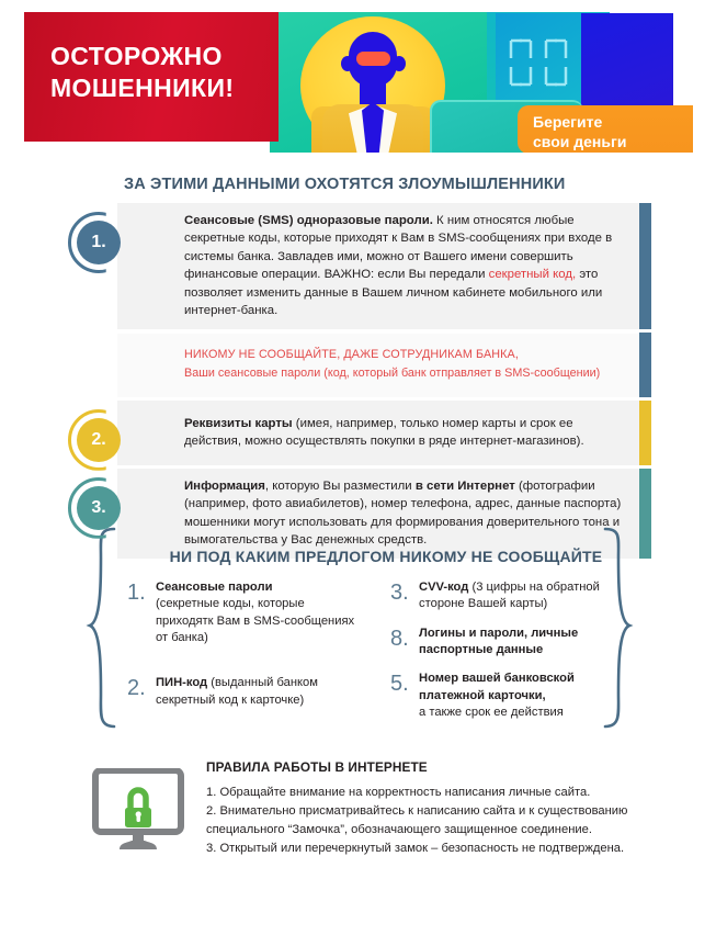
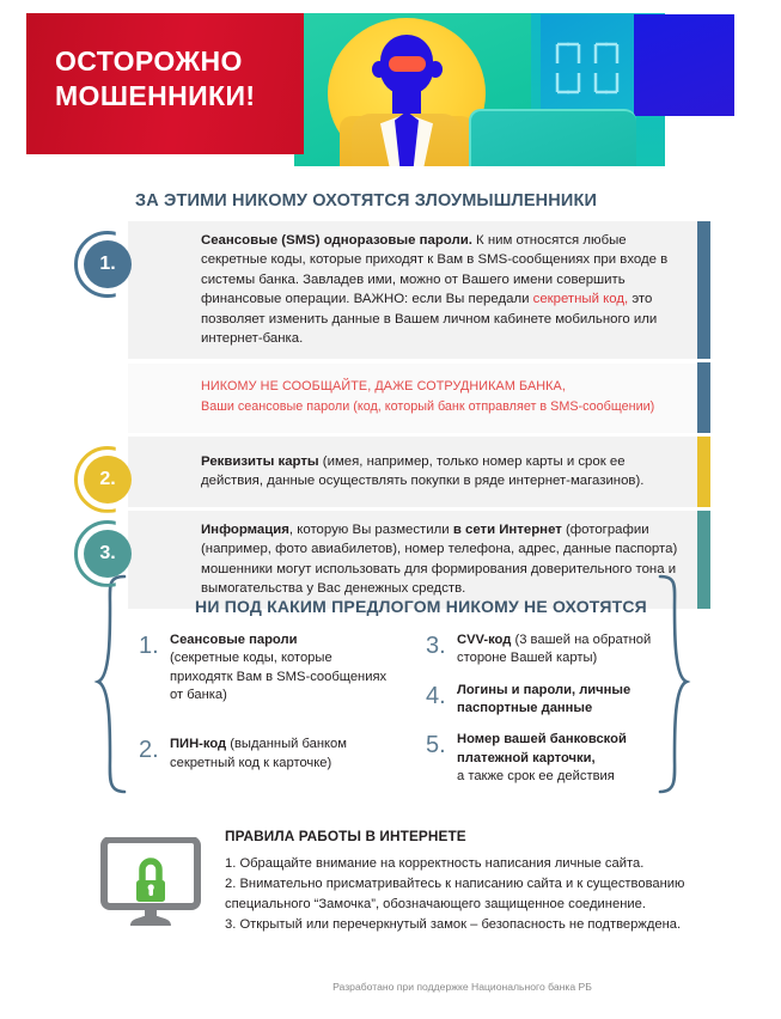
  ОСТОРОЖНО
  МОШЕННИКИ!
- Берегите
- свои деньги
- ЗА ЭТИМИ ДАННЫМИ ОХОТЯТСЯ ЗЛОУМЫШЛЕННИКИ
+ ЗА ЭТИМИ НИКОМУ ОХОТЯТСЯ ЗЛОУМЫШЛЕННИКИ
  1.
  Сеансовые (SMS) одноразовые пароли. К ним относятся любые секретные коды, которые приходят к Вам в SMS-сообщениях при входе в системы банка. Завладев ими, можно от Вашего имени совершить финансовые операции. ВАЖНО: если Вы передали секретный код, это позволяет изменить данные в Вашем личном кабинете мобильного или интернет-банка.
  НИКОМУ НЕ СООБЩАЙТЕ, ДАЖЕ СОТРУДНИКАМ БАНКА,
  Ваши сеансовые пароли (код, который банк отправляет в SMS-сообщении)
  2.
- Реквизиты карты (имея, например, только номер карты и срок ее действия, можно осуществлять покупки в ряде интернет-магазинов).
+ Реквизиты карты (имея, например, только номер карты и срок ее действия, данные осуществлять покупки в ряде интернет-магазинов).
  3.
  Информация, которую Вы разместили в сети Интернет (фотографии (например, фото авиабилетов), номер телефона, адрес, данные паспорта) мошенники могут использовать для формирования доверительного тона и вымогательства у Вас денежных средств.
- НИ ПОД КАКИМ ПРЕДЛОГОМ НИКОМУ НЕ СООБЩАЙТЕ
+ НИ ПОД КАКИМ ПРЕДЛОГОМ НИКОМУ НЕ ОХОТЯТСЯ
  1.
  Сеансовые пароли
  (секретные коды, которые приходятк Вам в SMS-сообщениях от банка)
  2.
  ПИН-код (выданный банком секретный код к карточке)
  3.
- CVV-код (3 цифры на обратной стороне Вашей карты)
+ CVV-код (3 вашей на обратной стороне Вашей карты)
- 8.
+ 4.
  Логины и пароли, личные паспортные данные
  5.
  Номер вашей банковской платежной карточки,
  а также срок ее действия
  ПРАВИЛА РАБОТЫ В ИНТЕРНЕТЕ
  1. Обращайте внимание на корректность написания личные сайта.
  2. Внимательно присматривайтесь к написанию сайта и к существованию специального “Замочка”, обозначающего защищенное соединение.
  3. Открытый или перечеркнутый замок – безопасность не подтверждена.
+ Разработано при поддержке Национального банка РБ
